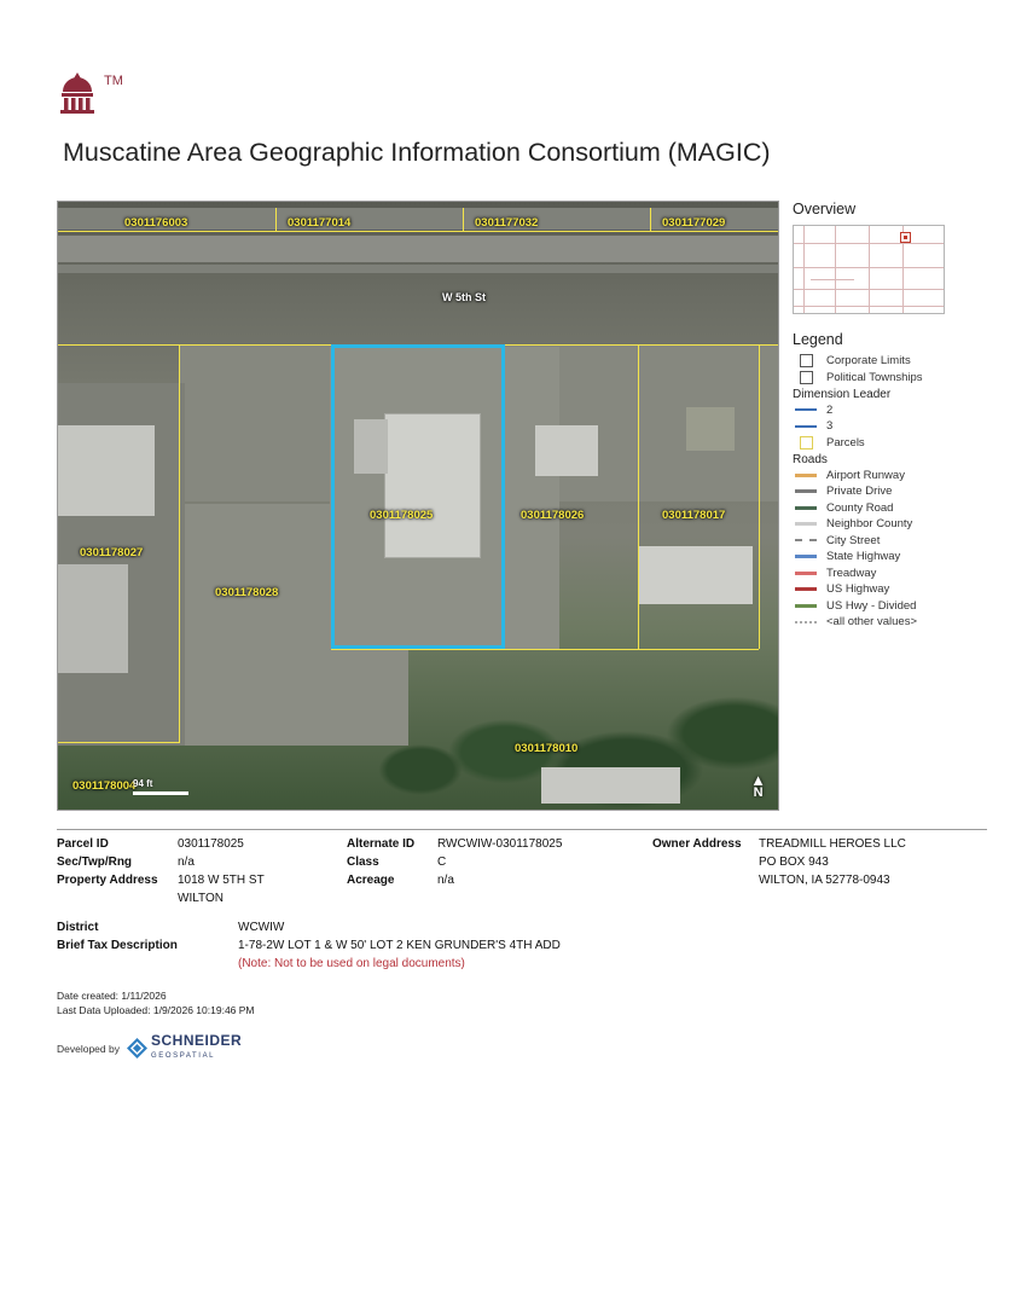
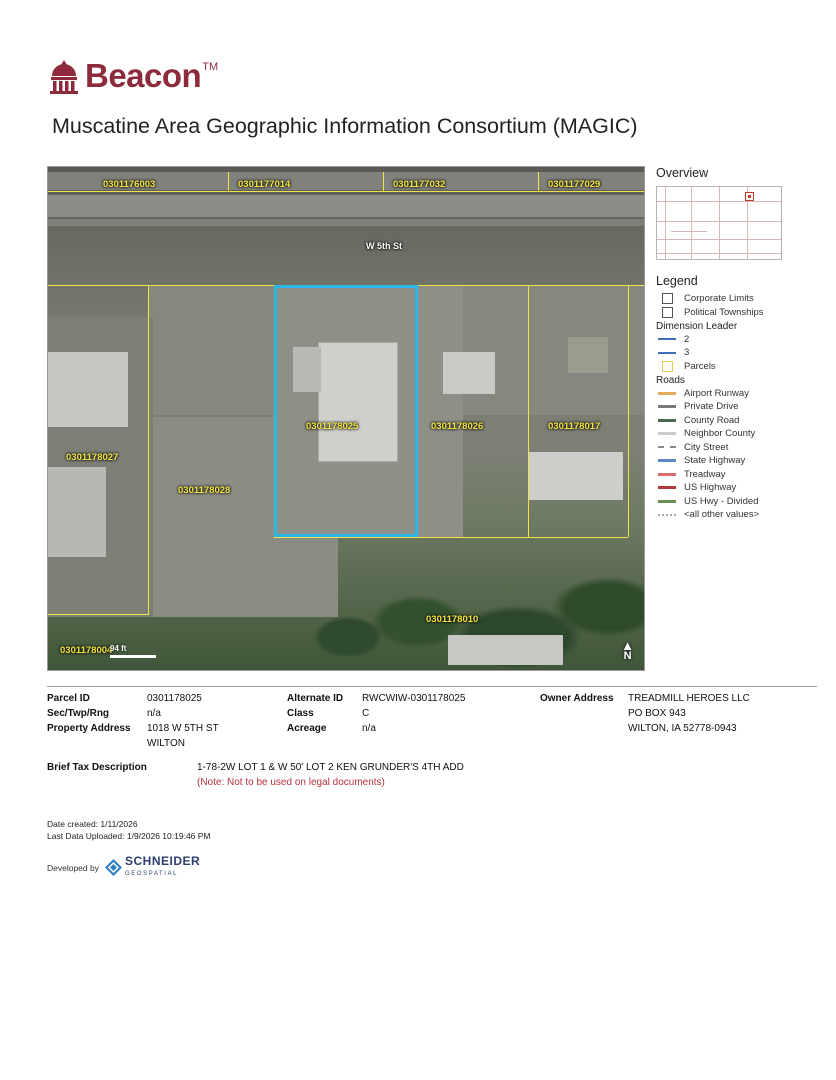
+ Beacon
  TM
  Muscatine Area Geographic Information Consortium (MAGIC)
  W 5th St
  0301176003
  0301177014
  0301177032
  0301177029
  0301178027
  0301178028
  0301178025
  0301178026
  0301178017
  0301178010
  0301178004
  94 ft
  ▲
  N
  Overview
  Legend
  Corporate Limits
  Political Townships
  Dimension Leader
  2
  3
  Parcels
  Roads
  Airport Runway
  Private Drive
  County Road
  Neighbor County
  City Street
  State Highway
  Treadway
  US Highway
  US Hwy - Divided
  <all other values>
  Parcel ID
  0301178025
  Sec/Twp/Rng
  n/a
  Property Address
  1018 W 5TH ST
  WILTON
  Alternate ID
  RWCWIW-0301178025
  Class
  C
  Acreage
  n/a
  Owner Address
  TREADMILL HEROES LLC
  PO BOX 943
  WILTON, IA 52778-0943
- District
- WCWIW
  Brief Tax Description
  1-78-2W LOT 1 & W 50' LOT 2 KEN GRUNDER'S 4TH ADD
  (Note: Not to be used on legal documents)
  Date created: 1/11/2026
  Last Data Uploaded: 1/9/2026 10:19:46 PM
  Developed by
  SCHNEIDER
